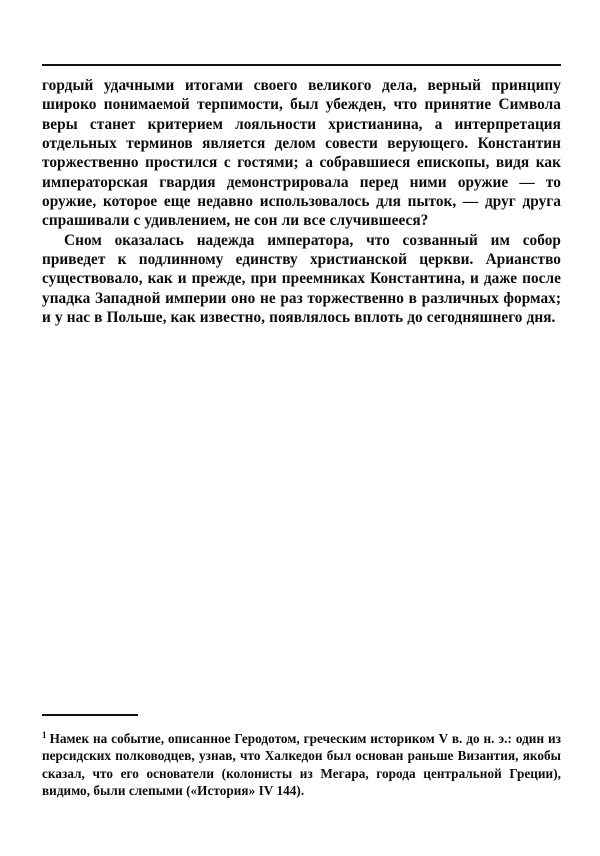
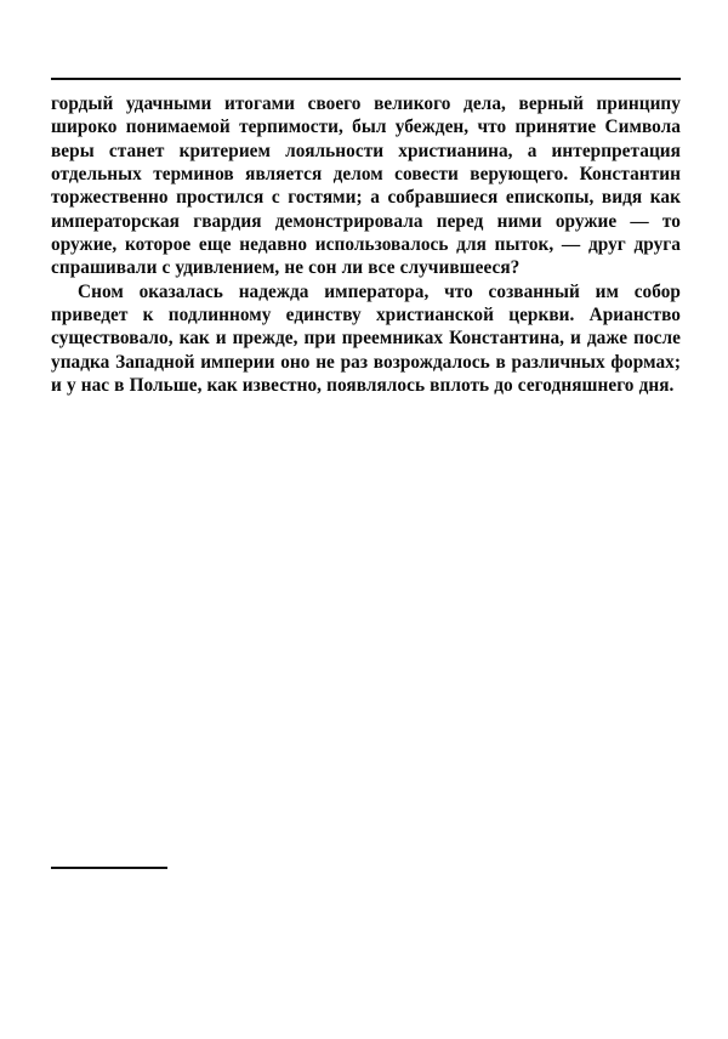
  гордый удачными итогами своего великого дела, верный принципу широко понимаемой терпимости, был убежден, что принятие Символа веры станет критерием лояльности христианина, а интерпретация отдельных терминов является делом совести верующего. Константин торжественно простился с гостями; а собравшиеся епископы, видя как императорская гвардия демонстрировала перед ними оружие — то оружие, которое еще недавно использовалось для пыток, — друг друга спрашивали с удивлением, не сон ли все случившееся?
- Сном оказалась надежда императора, что созванный им собор приведет к подлинному единству христианской церкви. Арианство существовало, как и прежде, при преемниках Константина, и даже после упадка Западной империи оно не раз торжественно в различных формах; и у нас в Польше, как известно, появлялось вплоть до сегодняшнего дня.
+ Сном оказалась надежда императора, что созванный им собор приведет к подлинному единству христианской церкви. Арианство существовало, как и прежде, при преемниках Константина, и даже после упадка Западной империи оно не раз возрождалось в различных формах; и у нас в Польше, как известно, появлялось вплоть до сегодняшнего дня.
- 1 Намек на событие, описанное Геродотом, греческим историком V в. до н. э.: один из персидских полководцев, узнав, что Халкедон был основан раньше Византия, якобы сказал, что его основатели (колонисты из Мегара, города центральной Греции), видимо, были слепыми («История» IV 144).
